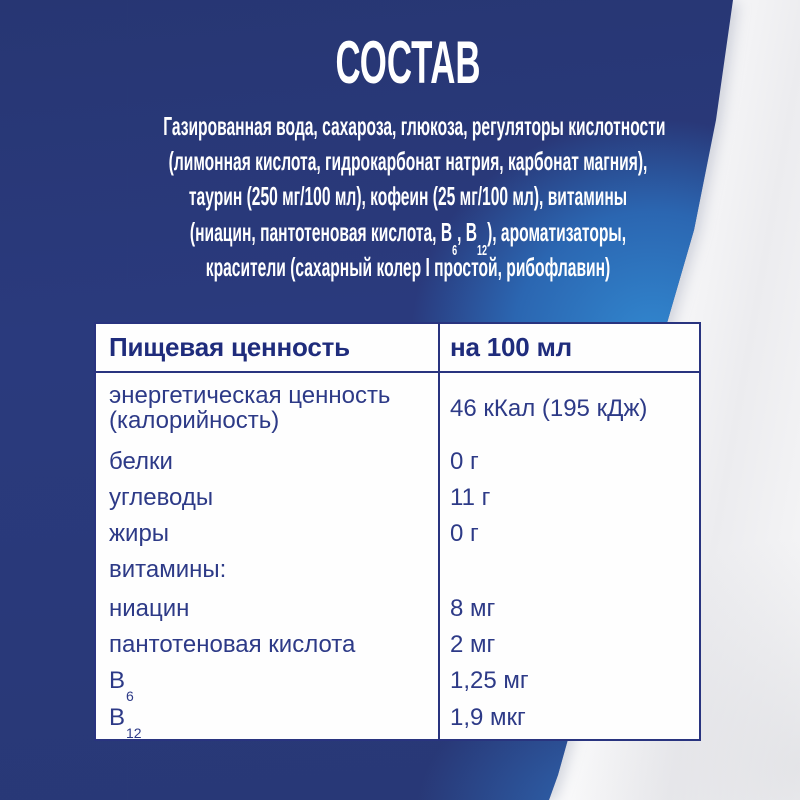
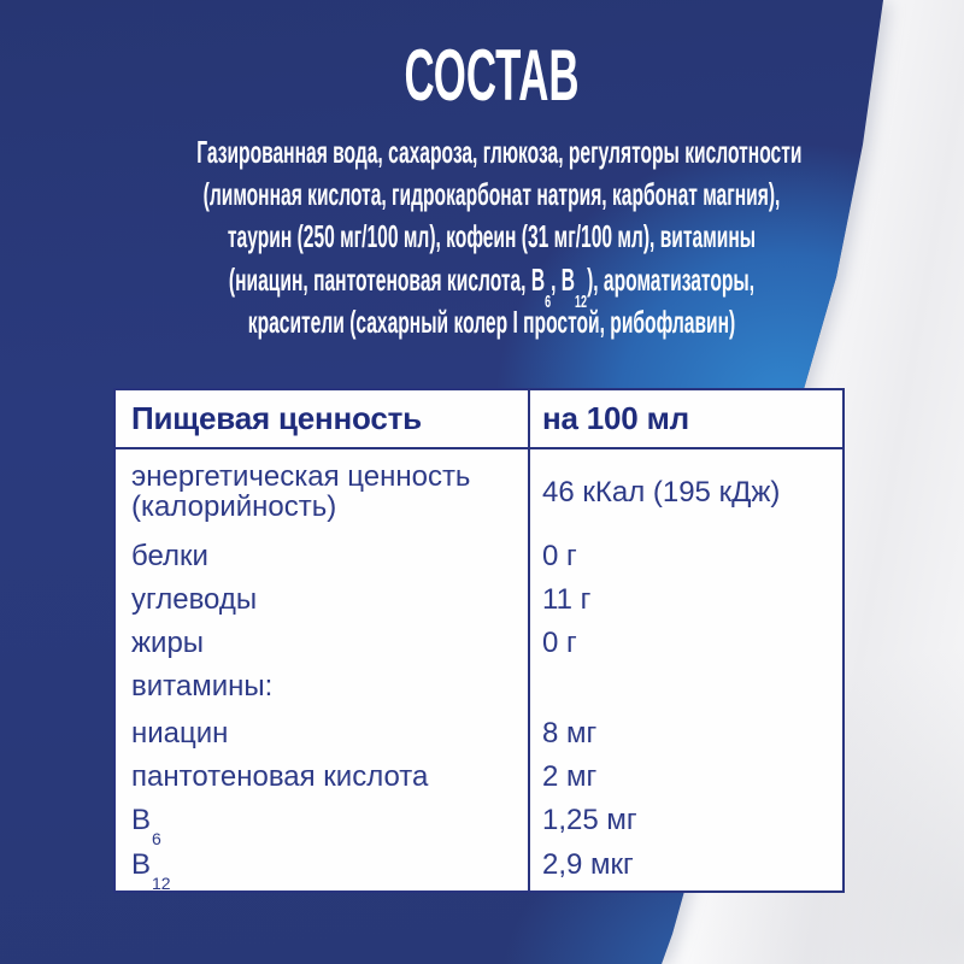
  СОСТАВ
  Газированная вода, сахароза, глюкоза, регуляторы кислотности
  (лимонная кислота, гидрокарбонат натрия, карбонат магния),
- таурин (250 мг/100 мл), кофеин (25 мг/100 мл), витамины
+ таурин (250 мг/100 мл), кофеин (31 мг/100 мл), витамины
  (ниацин, пантотеновая кислота, B6, B12), ароматизаторы,
  красители (сахарный колер I простой, рибофлавин)
  Пищевая ценность
  на 100 мл
  энергетическая ценность
  (калорийность)
  46 кКал (195 кДж)
  белки
  0 г
  углеводы
  11 г
  жиры
  0 г
  витамины:
  ниацин
  8 мг
  пантотеновая кислота
  2 мг
  B6
  1,25 мг
  B12
- 1,9 мкг
+ 2,9 мкг
